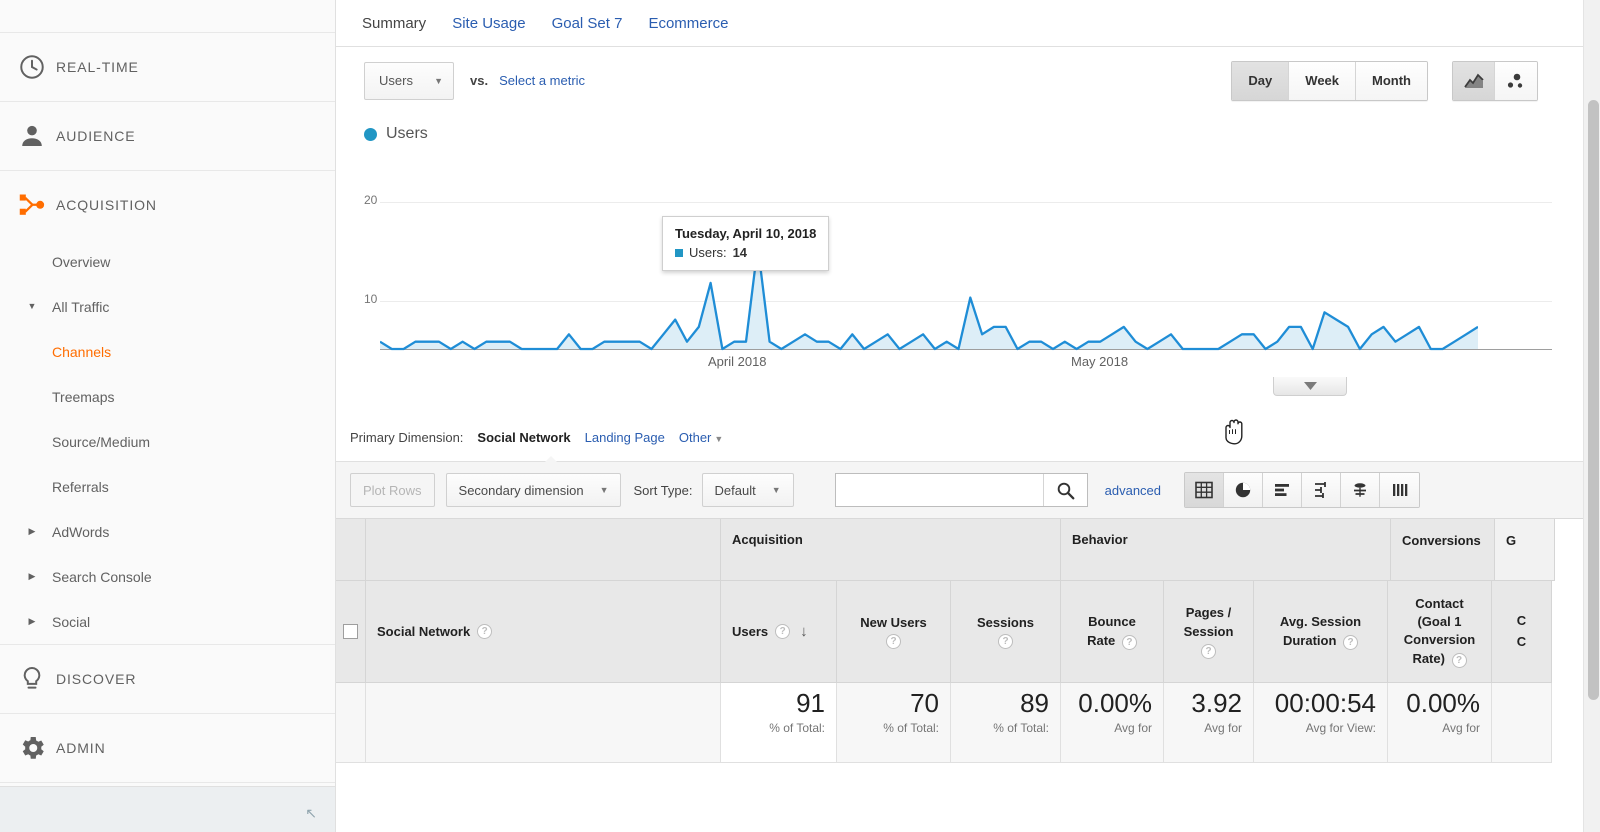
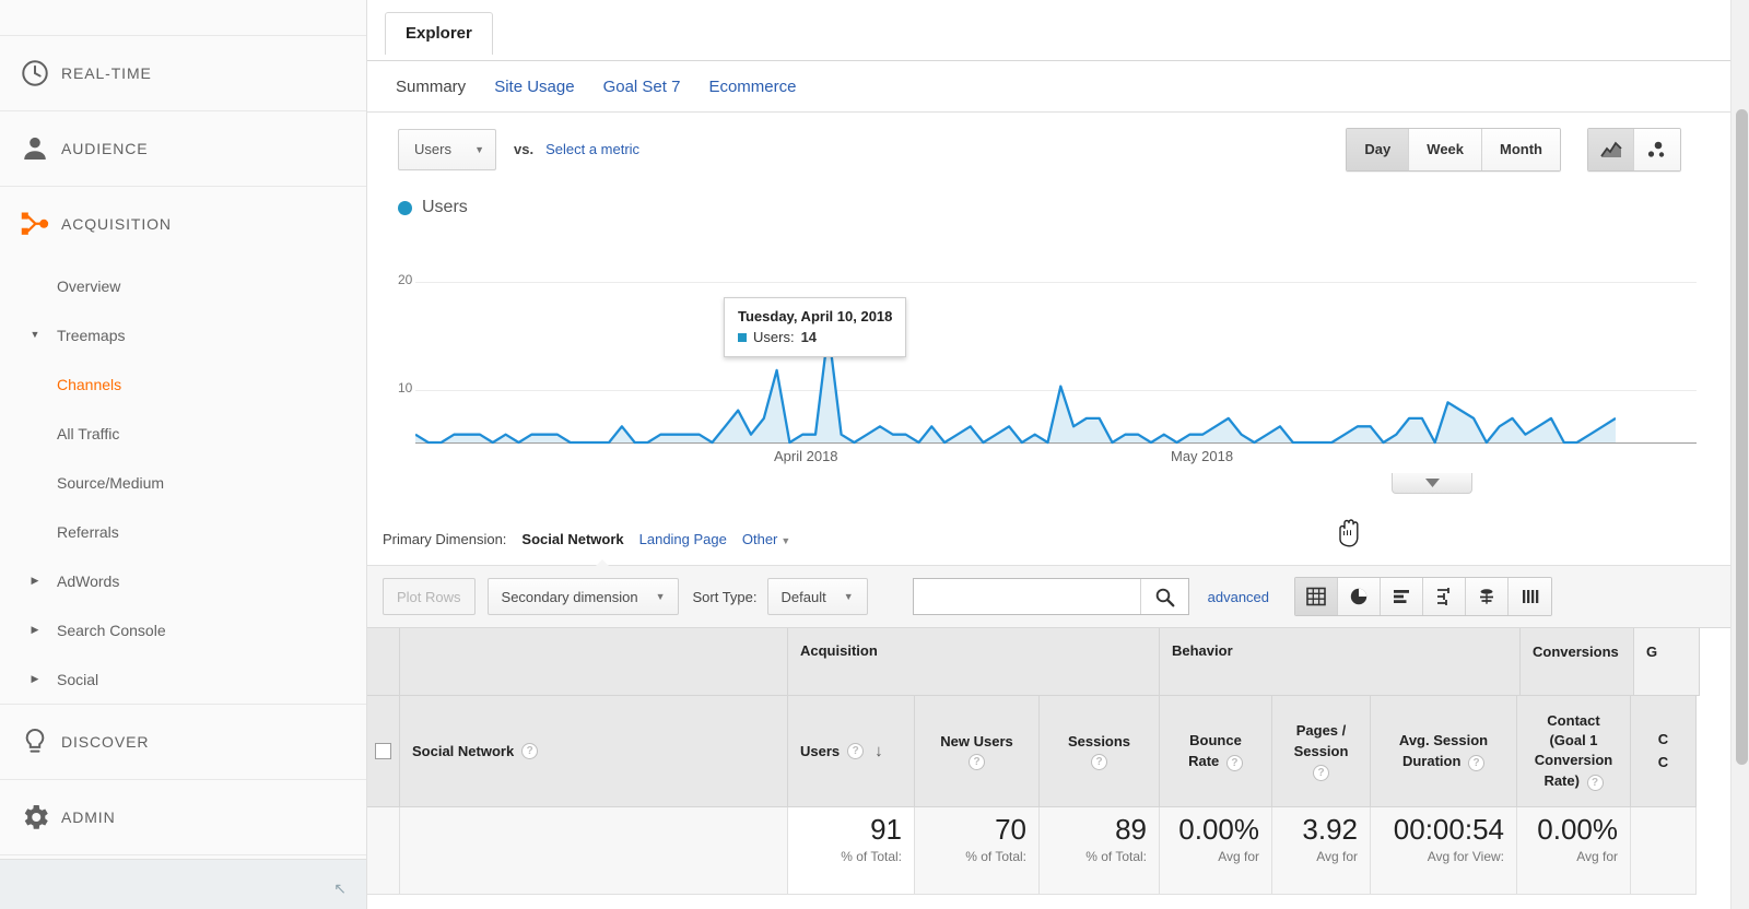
  REAL-TIME
  AUDIENCE
  ACQUISITION
  Overview
  ▼
- All Traffic
+ Treemaps
  Channels
- Treemaps
+ All Traffic
  Source/Medium
  Referrals
  ▶
  AdWords
  ▶
  Search Console
  ▶
  Social
  DISCOVER
  ADMIN
  ↖
+ Explorer
  Summary
  Site Usage
  Goal Set 7
  Ecommerce
  Users
  ▼
  vs.
  Select a metric
  Day
  Week
  Month
  Users
  20
  10
  April 2018
  May 2018
  Tuesday, April 10, 2018
  Users:
  14
  Primary Dimension:
  Social Network
  Landing Page
  Other ▼
  Plot Rows
  Secondary dimension
  ▼
  Sort Type:
  Default
  ▼
  advanced
  Acquisition
  Behavior
  Conversions
  G
  Social Network
  ?
  Users
  ?
  ↓
  New Users
  ?
  Sessions
  ?
  Bounce
  Rate ?
  Pages /
  Session
  ?
  Avg. Session
  Duration ?
  Contact
  (Goal 1
  Conversion
  Rate) ?
  C
  C
  91
  % of Total:
  70
  % of Total:
  89
  % of Total:
  0.00%
  Avg for
  3.92
  Avg for
  00:00:54
  Avg for View:
  0.00%
  Avg for
